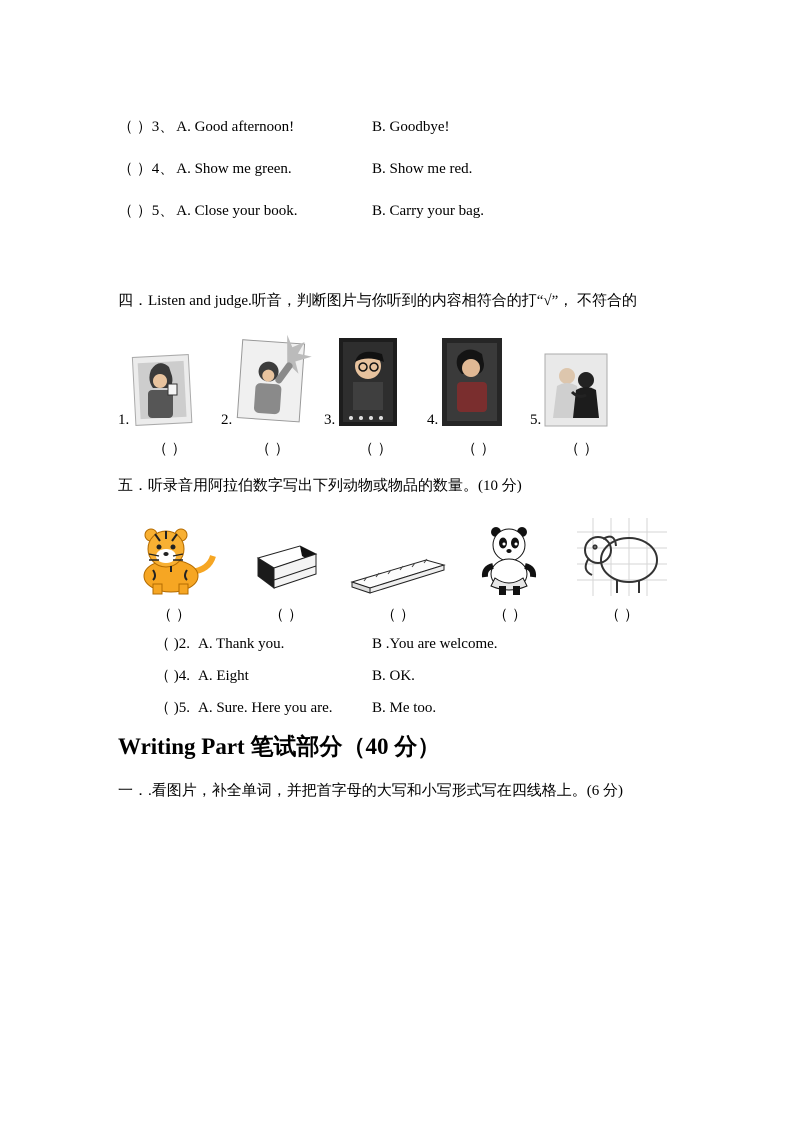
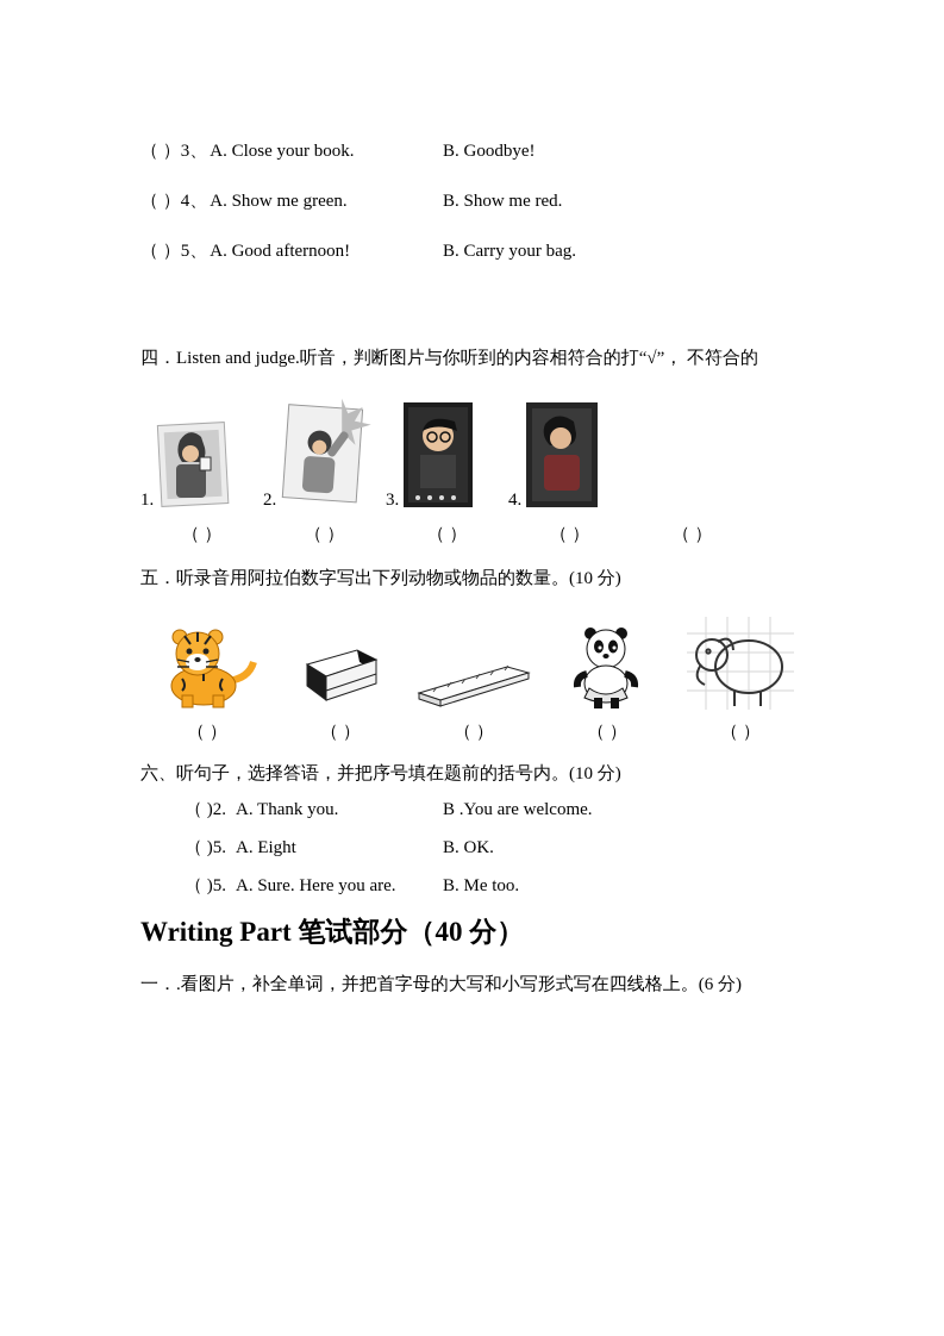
- （ ）3、 A. Good afternoon!
+ （ ）3、 A. Close your book.
  B. Goodbye!
  （ ）4、 A. Show me green.
  B. Show me red.
- （ ）5、 A. Close your book.
+ （ ）5、 A. Good afternoon!
  B. Carry your bag.
  四．Listen and judge.听音，判断图片与你听到的内容相符合的打“√”， 不符合的
  1.
  2.
  3.
  4.
- 5.
  （ ）
  （ ）
  （ ）
  （ ）
  （ ）
  五．听录音用阿拉伯数字写出下列动物或物品的数量。(10 分)
  （ ）
  （ ）
  （ ）
  （ ）
  （ ）
+ 六、听句子，选择答语，并把序号填在题前的括号内。(10 分)
  （ )2. A. Thank you.
  B .You are welcome.
- （ )4. A. Eight
+ （ )5. A. Eight
  B. OK.
  （ )5. A. Sure. Here you are.
  B. Me too.
  Writing Part 笔试部分（40 分）
  一．.看图片，补全单词，并把首字母的大写和小写形式写在四线格上。(6 分)
